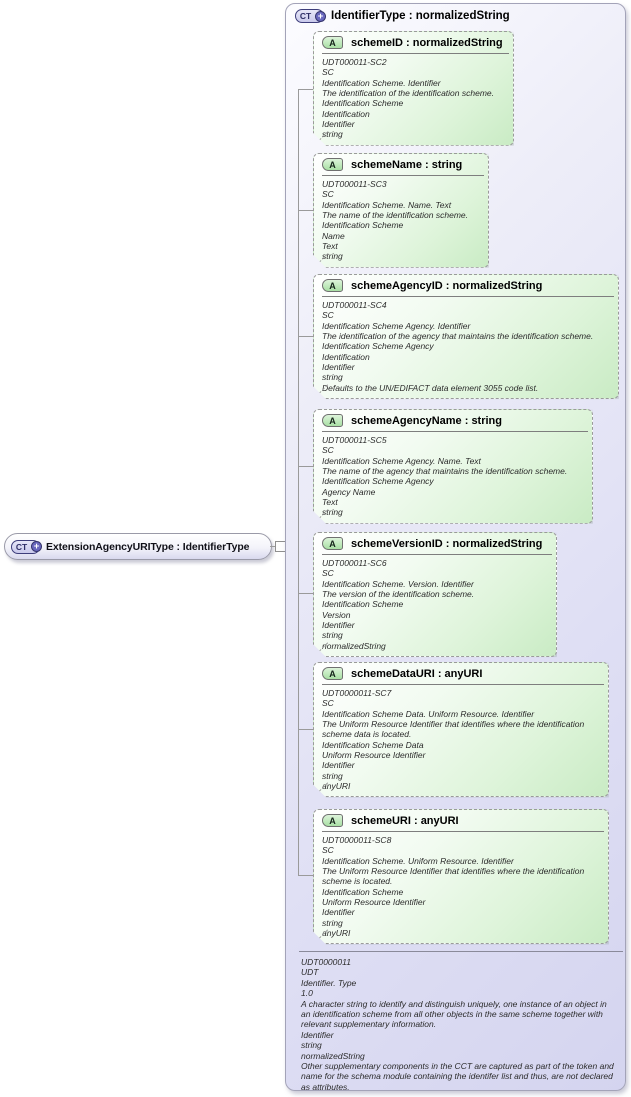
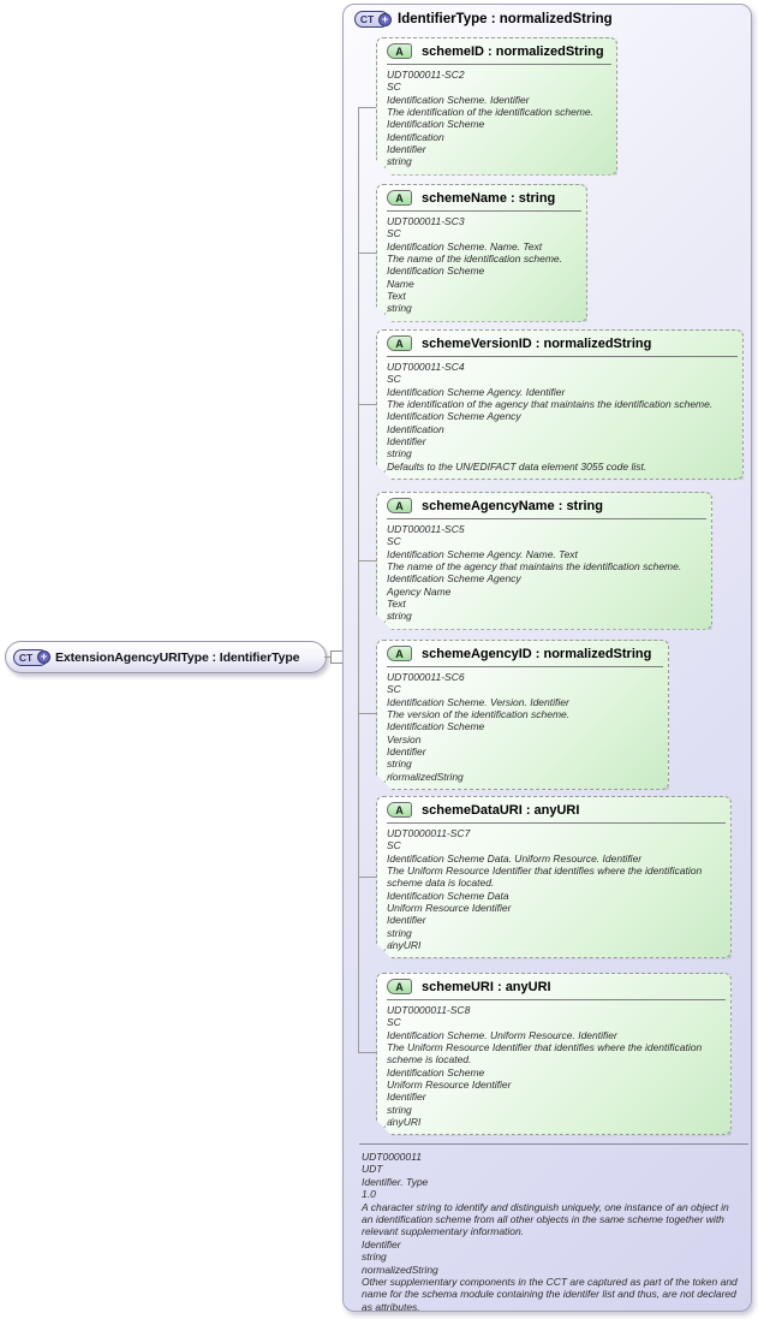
  CT
  +
  ExtensionAgencyURIType : IdentifierType
  CT
  +
  IdentifierType : normalizedString
  A
  schemeID : normalizedString
  UDT000011-SC2
  SC
  Identification Scheme. Identifier
  The identification of the identification scheme.
  Identification Scheme
  Identification
  Identifier
  string
  A
  schemeName : string
  UDT000011-SC3
  SC
  Identification Scheme. Name. Text
  The name of the identification scheme.
  Identification Scheme
  Name
  Text
  string
  A
- schemeAgencyID : normalizedString
+ schemeVersionID : normalizedString
  UDT000011-SC4
  SC
  Identification Scheme Agency. Identifier
  The identification of the agency that maintains the identification scheme.
  Identification Scheme Agency
  Identification
  Identifier
  string
  Defaults to the UN/EDIFACT data element 3055 code list.
  A
  schemeAgencyName : string
  UDT000011-SC5
  SC
  Identification Scheme Agency. Name. Text
  The name of the agency that maintains the identification scheme.
  Identification Scheme Agency
  Agency Name
  Text
  string
  A
- schemeVersionID : normalizedString
+ schemeAgencyID : normalizedString
  UDT000011-SC6
  SC
  Identification Scheme. Version. Identifier
  The version of the identification scheme.
  Identification Scheme
  Version
  Identifier
  string
  normalizedString
  A
  schemeDataURI : anyURI
  UDT0000011-SC7
  SC
  Identification Scheme Data. Uniform Resource. Identifier
  The Uniform Resource Identifier that identifies where the identification scheme data is located.
  Identification Scheme Data
  Uniform Resource Identifier
  Identifier
  string
  anyURI
  A
  schemeURI : anyURI
  UDT0000011-SC8
  SC
  Identification Scheme. Uniform Resource. Identifier
  The Uniform Resource Identifier that identifies where the identification scheme is located.
  Identification Scheme
  Uniform Resource Identifier
  Identifier
  string
  anyURI
  UDT0000011
  UDT
  Identifier. Type
  1.0
  A character string to identify and distinguish uniquely, one instance of an object in an identification scheme from all other objects in the same scheme together with relevant supplementary information.
  Identifier
  string
  normalizedString
  Other supplementary components in the CCT are captured as part of the token and name for the schema module containing the identifer list and thus, are not declared as attributes.
